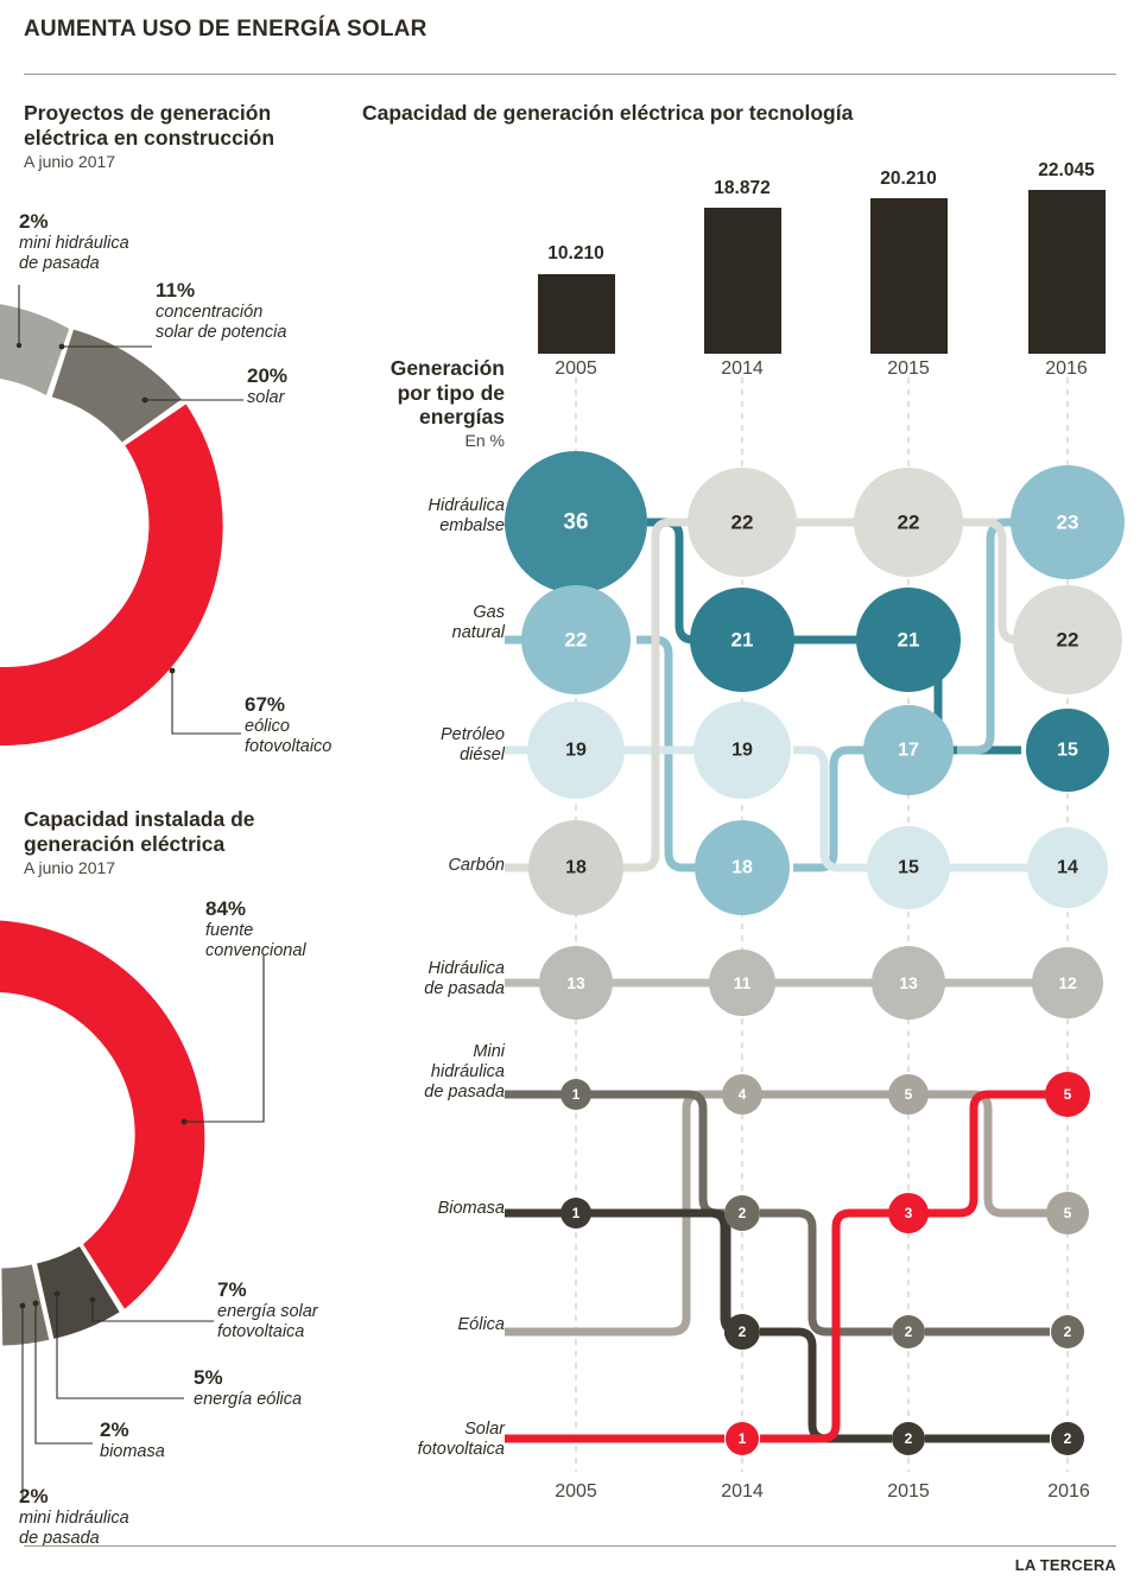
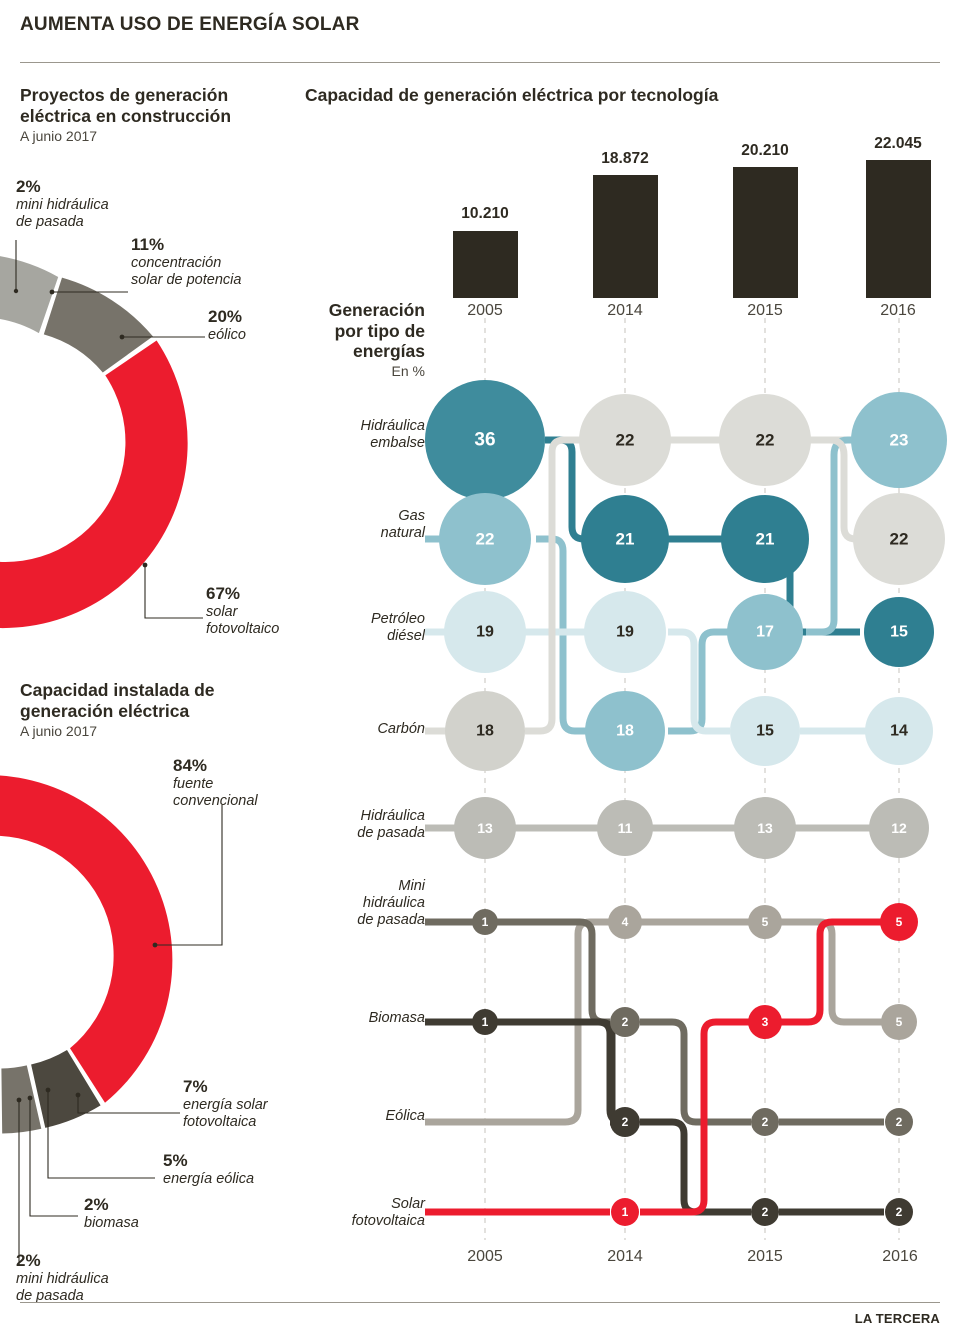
  AUMENTA USO DE ENERGÍA SOLAR
  Proyectos de generación
  eléctrica en construcción
  A junio 2017
  2%
  mini hidráulica
  de pasada
  11%
  concentración
  solar de potencia
  20%
- solar
+ eólico
  67%
- eólico
+ solar
  fotovoltaico
  Capacidad instalada de
  generación eléctrica
  A junio 2017
  84%
  fuente
  convencional
  7%
  energía solar
  fotovoltaica
  5%
  energía eólica
  2%
  biomasa
  2%
  mini hidráulica
  de pasada
  Capacidad de generación eléctrica por tecnología
  10.210
  18.872
  20.210
  22.045
  2005
  2014
  2015
  2016
  Generación
  por tipo de
  energías
  En %
  Hidráulica
  embalse
  Gas
  natural
  Petróleo
  diésel
  Carbón
  Hidráulica
  de pasada
  Mini
  hidráulica
  de pasada
  Biomasa
  Eólica
  Solar
  fotovoltaica
  2005
  2014
  2015
  2016
  36
  22
  22
  23
  22
  21
  21
  22
  19
  19
  17
  15
  18
  18
  15
  14
  13
  11
  13
  12
  1
  4
  5
  5
  1
  2
  3
  5
  2
  2
  2
  1
  2
  2
  LA TERCERA
